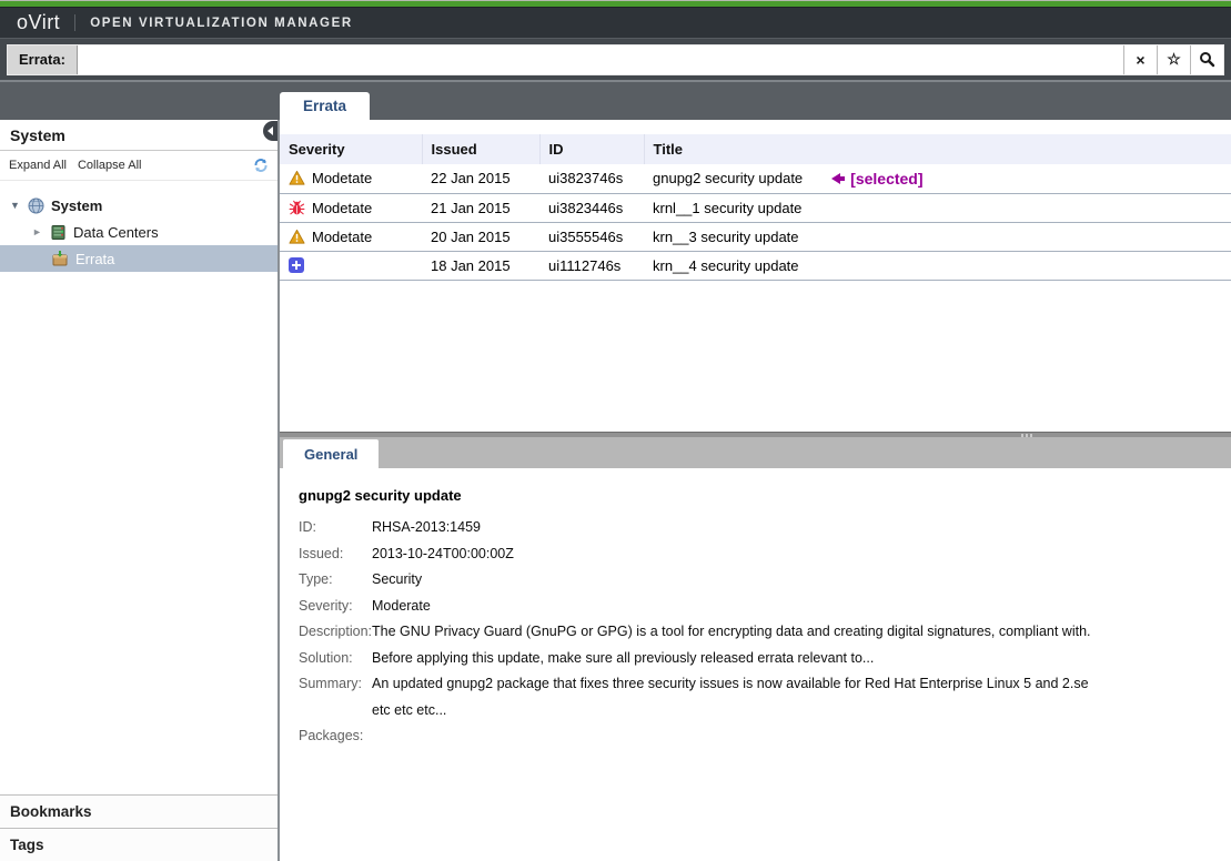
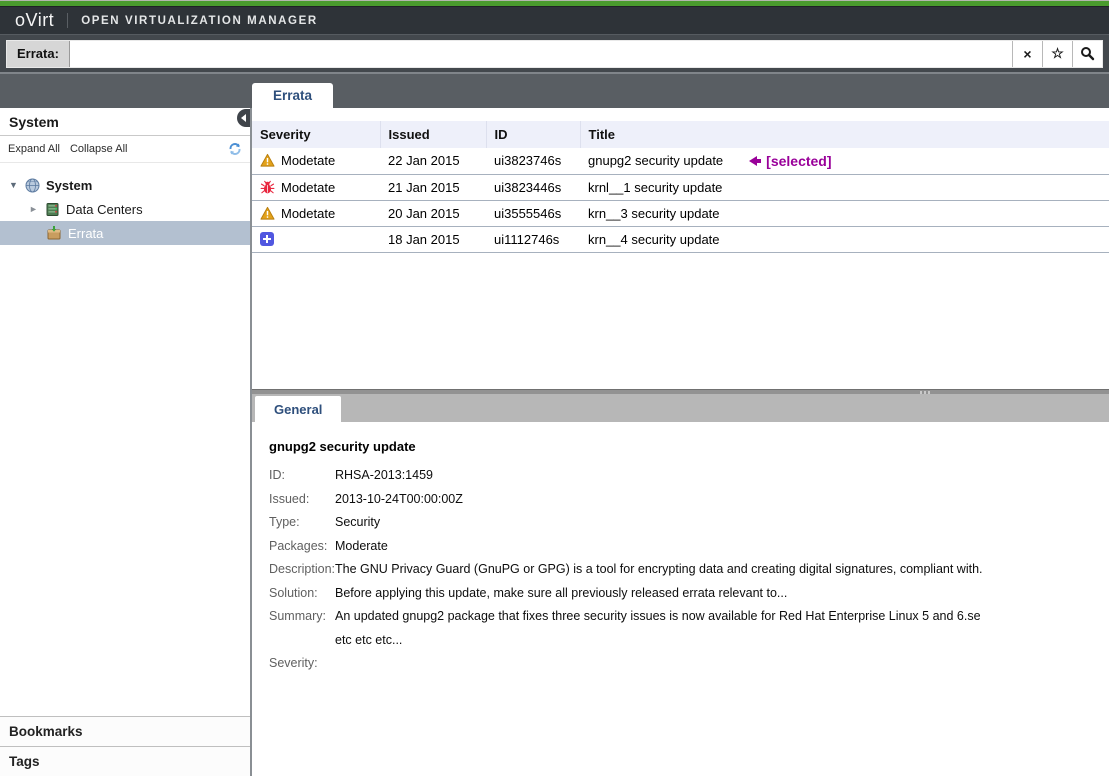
  oVirt
  OPEN VIRTUALIZATION MANAGER
  Errata:
  ×
  ☆
  Errata
  System
  Expand All
  Collapse All
  ▼
  System
  ►
  Data Centers
  Errata
  Bookmarks
  Tags
  Severity	Issued	ID	Title
  Modetate	22 Jan 2015	ui3823746s	gnupg2 security update [selected]
  Modetate	21 Jan 2015	ui3823446s	krnl__1 security update
  Modetate	20 Jan 2015	ui3555546s	krn__3 security update
  	18 Jan 2015	ui1112746s	krn__4 security update
  General
  gnupg2 security update
  ID:
  RHSA-2013:1459
  Issued:
  2013-10-24T00:00:00Z
  Type:
  Security
- Severity:
+ Packages:
  Moderate
  Description:
  The GNU Privacy Guard (GnuPG or GPG) is a tool for encrypting data and creating digital signatures, compliant with.
  Solution:
  Before applying this update, make sure all previously released errata relevant to...
  Summary:
- An updated gnupg2 package that fixes three security issues is now available for Red Hat Enterprise Linux 5 and 2.se
+ An updated gnupg2 package that fixes three security issues is now available for Red Hat Enterprise Linux 5 and 6.se
  etc etc etc...
- Packages:
+ Severity:
